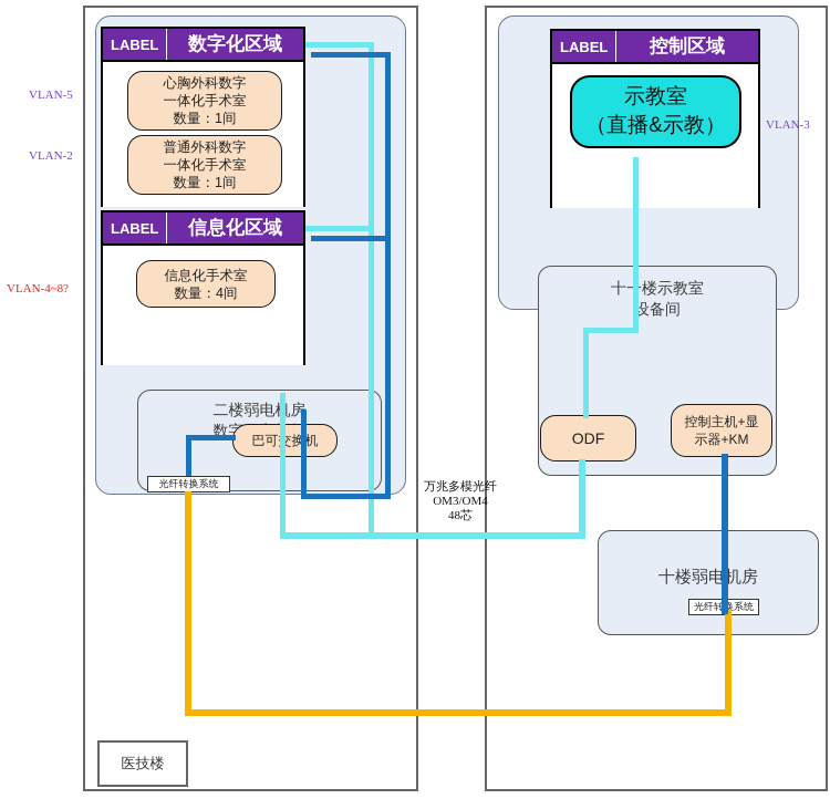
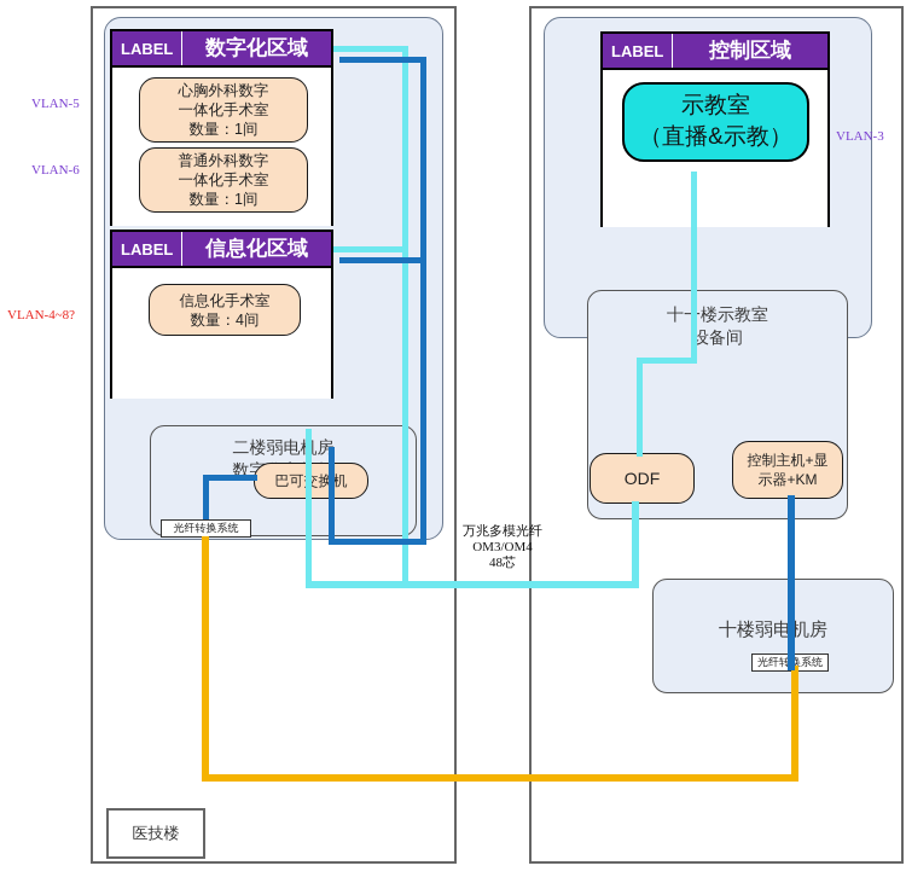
  LABEL
  数字化区域
  心胸外科数字
  一体化手术室
  数量：1间
  普通外科数字
  一体化手术室
  数量：1间
  LABEL
  信息化区域
  信息化手术室
  数量：4间
  二楼弱电房
  巴可换机
  光纤转换系统
  LABEL
  控制区域
  示教室
  （直播&示教）
  十楼示教室
  设备间
  ODF
  控制主机+显
  示器+KM
  十楼弱电机房
  光纤转换系统
  医技楼
  VLAN-5
- VLAN-2
+ VLAN-6
  VLAN-4~8?
  VLAN-3
  万兆多模光纤
  OM3/OM4
  48芯
